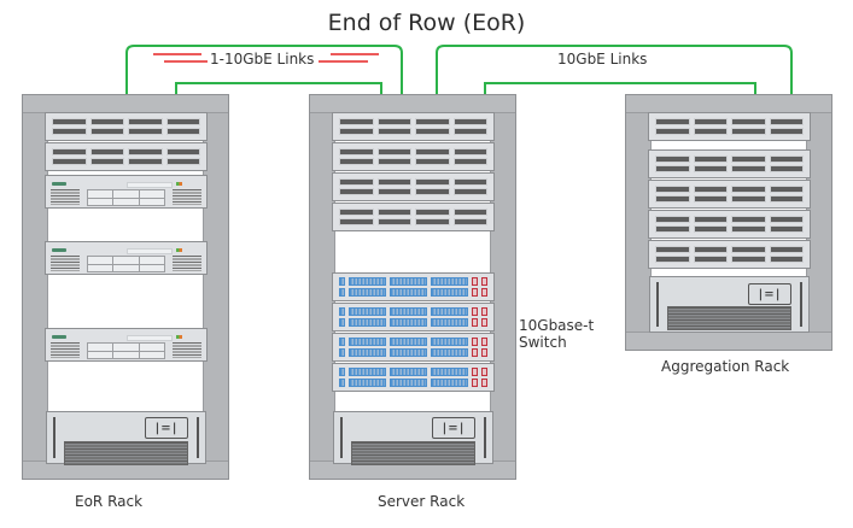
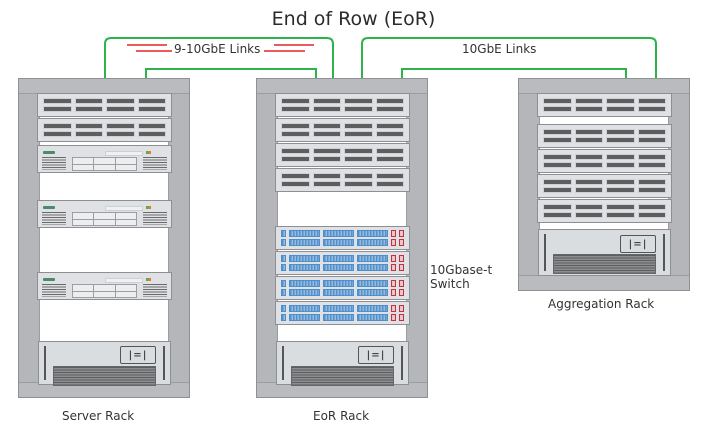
  End of Row (EoR)
- 1-10GbE Links
+ 9-10GbE Links
  10GbE Links
  |=|
- EoR Rack
+ Server Rack
  |=|
- Server Rack
+ EoR Rack
  10Gbase-t
  Switch
  |=|
  Aggregation Rack
